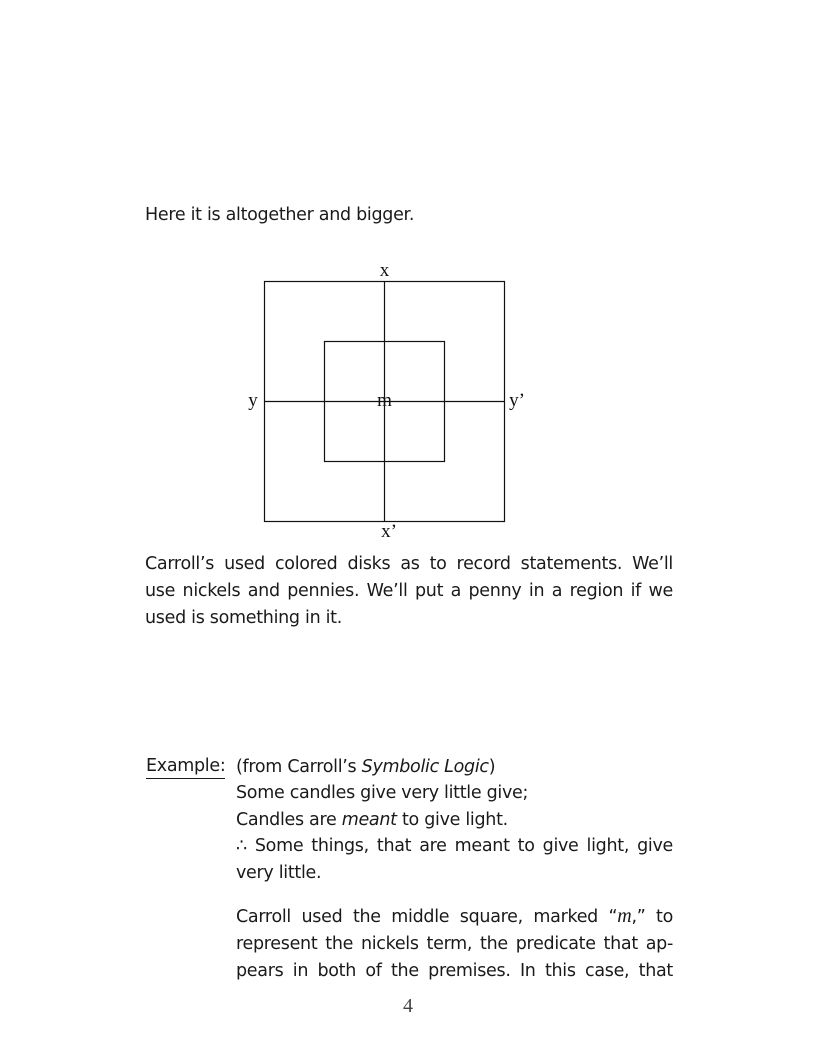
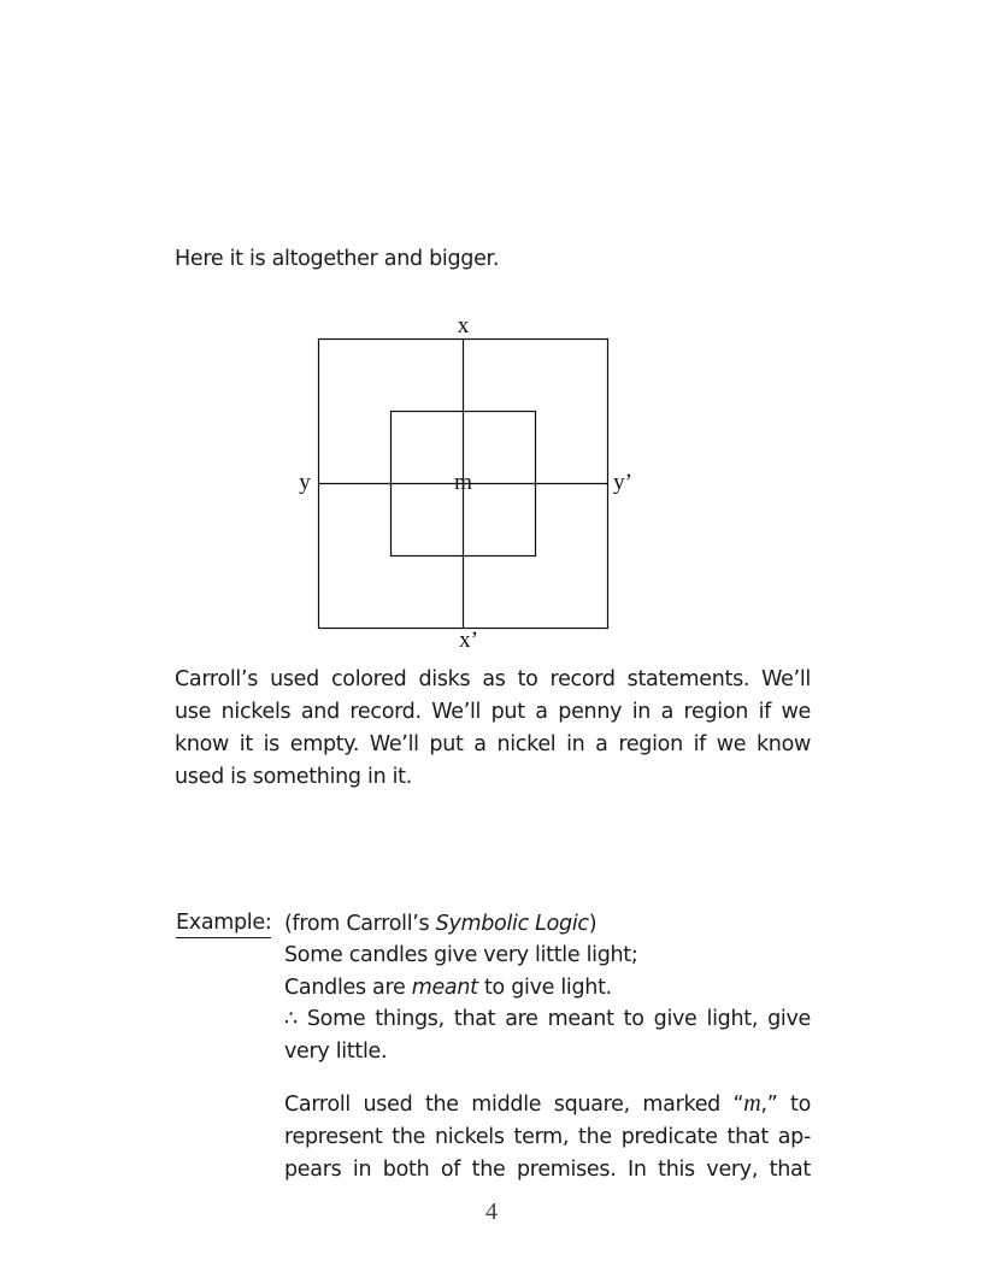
  Here it is altogether and bigger.
  x
  x’
  y
  y’
  m
  Carroll’s used colored disks as to record statements. We’ll
- use nickels and pennies. We’ll put a penny in a region if we
+ use nickels and record. We’ll put a penny in a region if we
+ know it is empty. We’ll put a nickel in a region if we know
  used is something in it.
  Example:
  (from Carroll’s Symbolic Logic)
- Some candles give very little give;
+ Some candles give very little light;
  Candles are meant to give light.
  ∴ Some things, that are meant to give light, give
  very little.
  Carroll used the middle square, marked “m,” to
  represent the nickels term, the predicate that ap-
- pears in both of the premises. In this case, that
+ pears in both of the premises. In this very, that
  4
